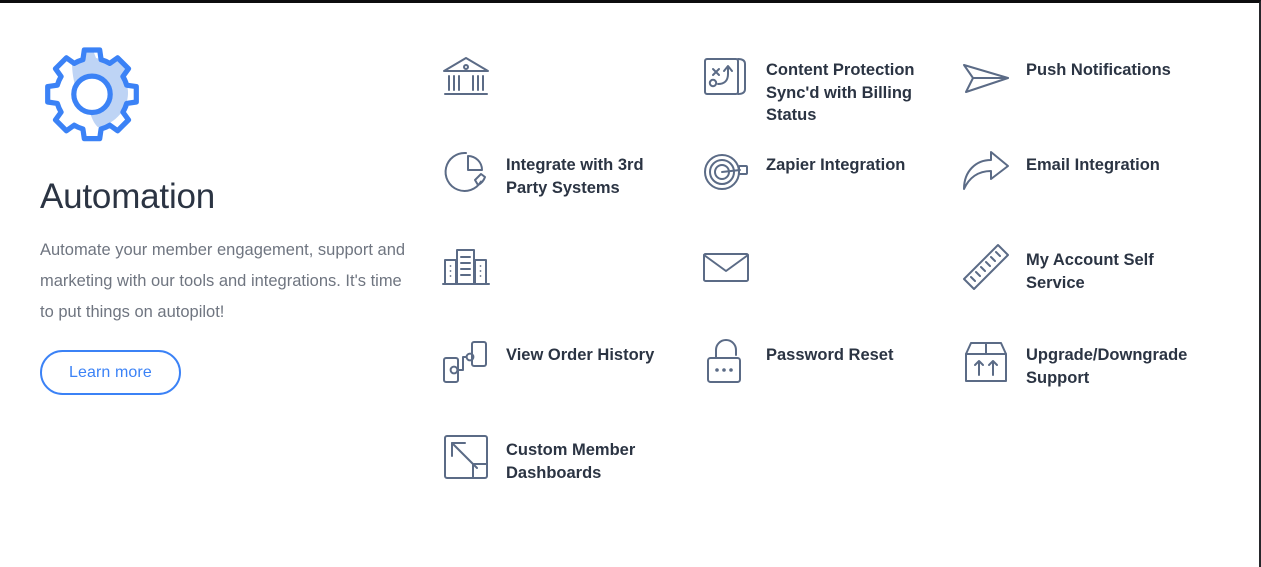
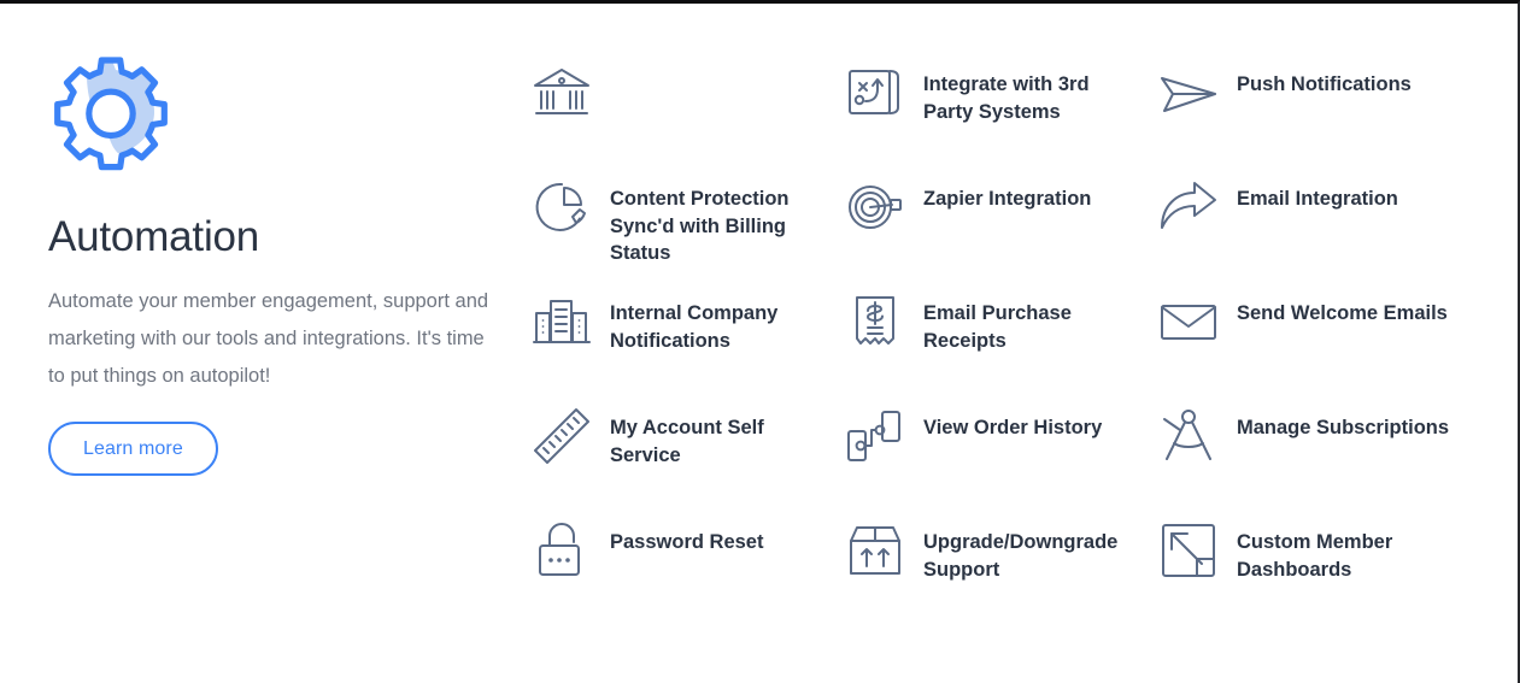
  Automation
  Automate your member engagement, support and marketing with our tools and integrations. It's time to put things on autopilot!
  Learn more
- Content Protection Sync'd with Billing Status
+ Integrate with 3rd Party Systems
  Push Notifications
- Integrate with 3rd Party Systems
+ Content Protection Sync'd with Billing Status
  Zapier Integration
  Email Integration
+ Internal Company Notifications
+ Email Purchase Receipts
+ Send Welcome Emails
  My Account Self Service
  View Order History
+ Manage Subscriptions
  Password Reset
  Upgrade/Downgrade Support
  Custom Member Dashboards
